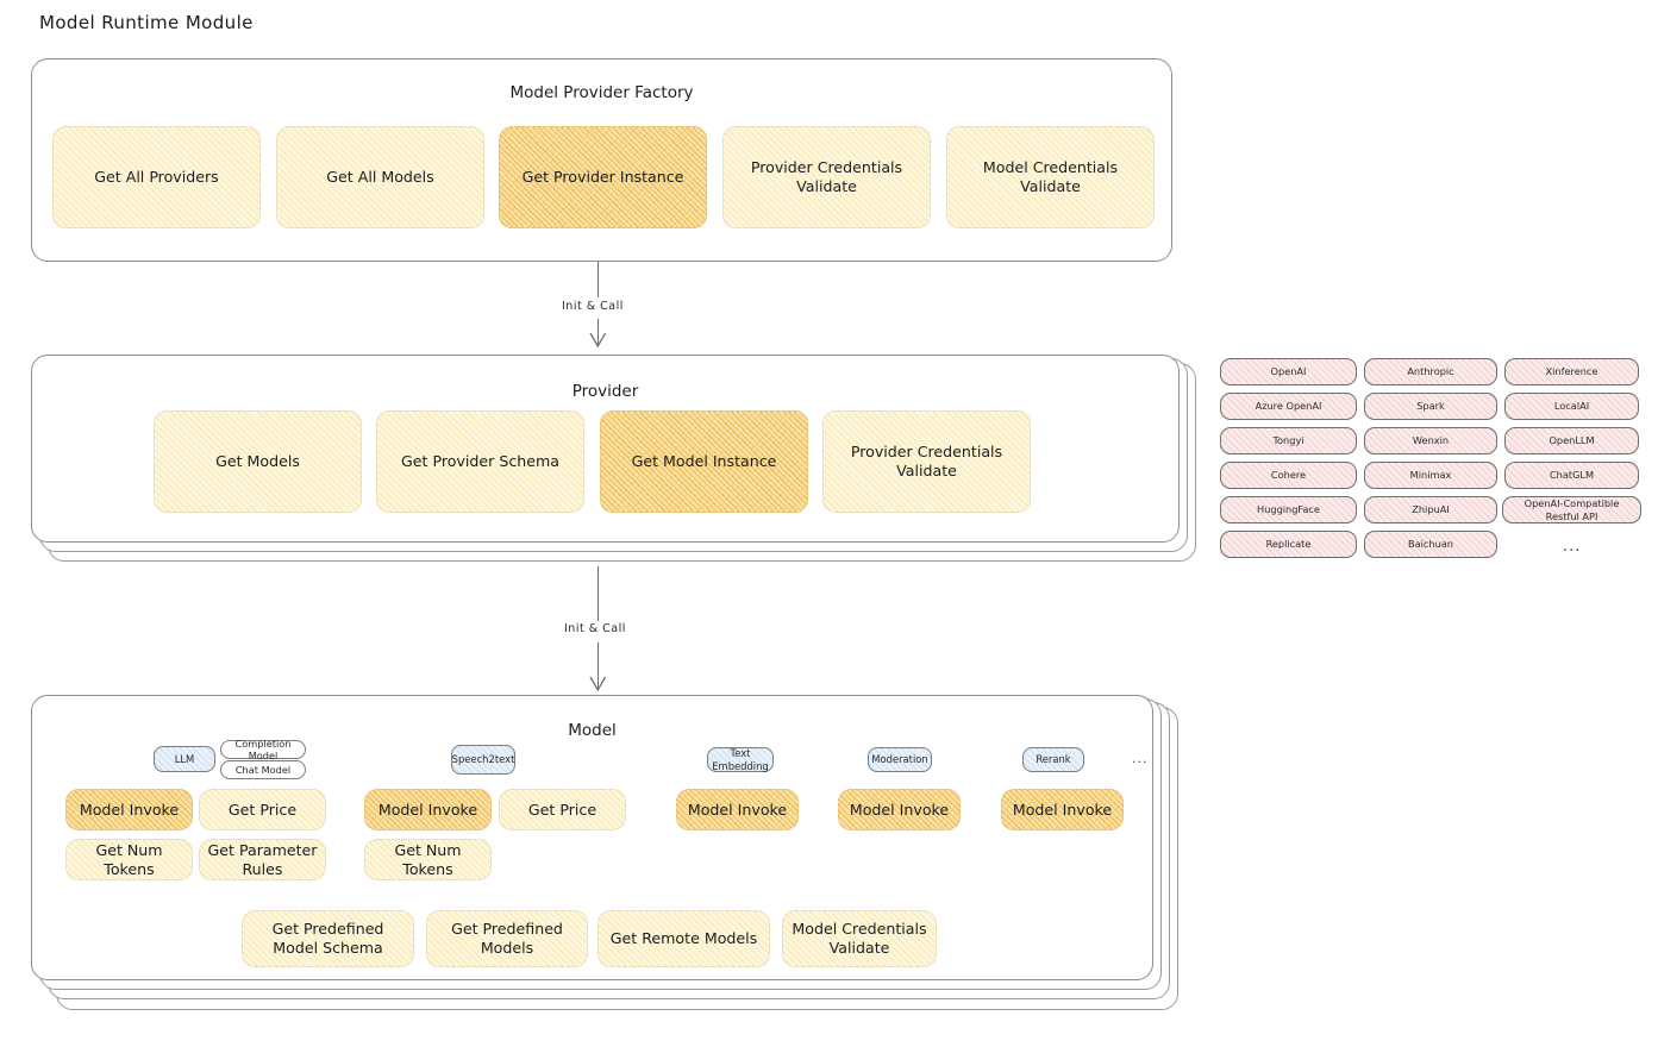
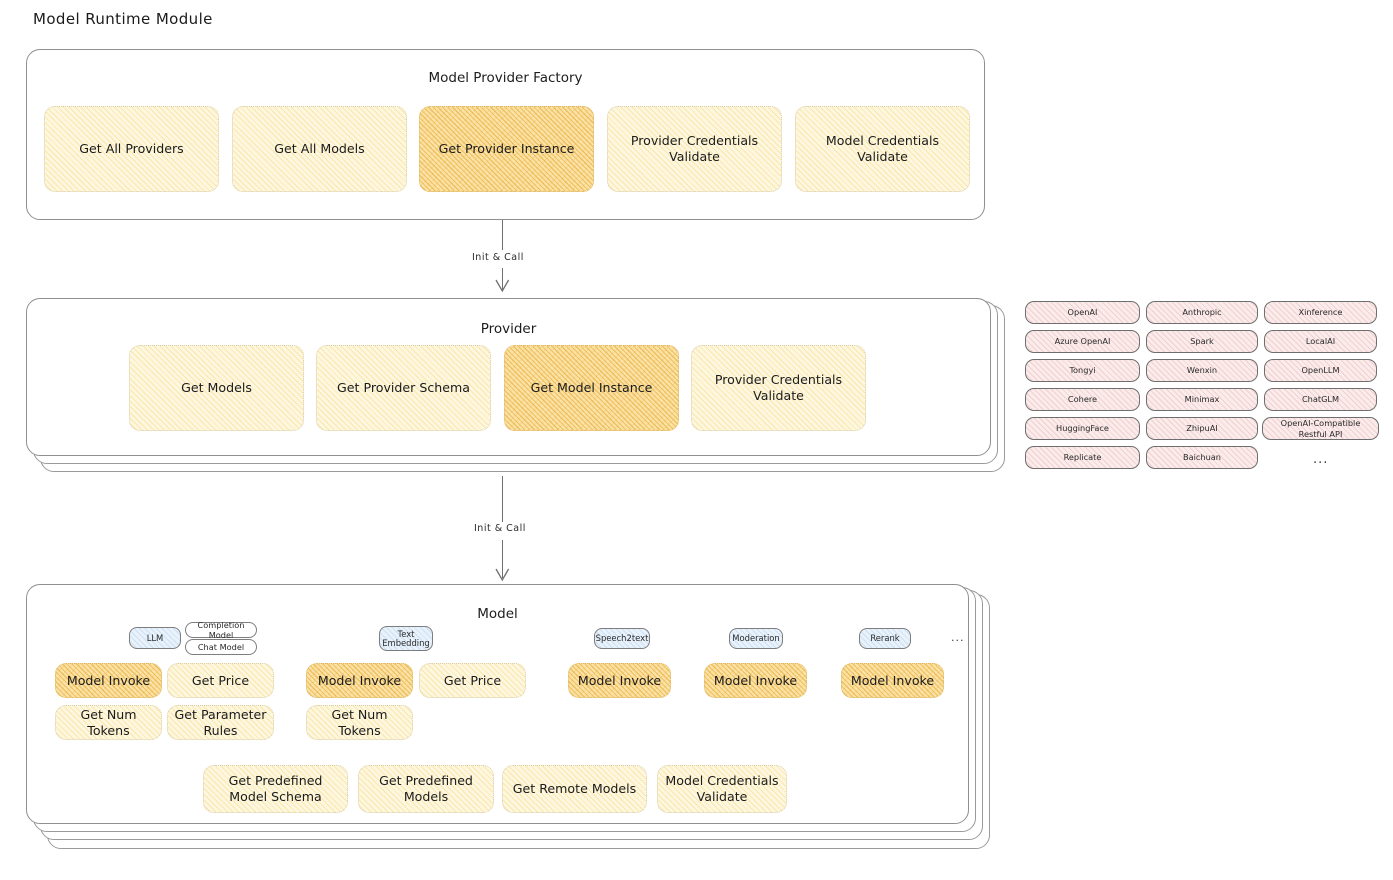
  Model Runtime Module
  Model Provider Factory
  Get All Providers
  Get All Models
  Get Provider Instance
  Provider Credentials Validate
  Model Credentials Validate
  Init & Call
  Provider
  Get Models
  Get Provider Schema
  Get Model Instance
  Provider Credentials Validate
  OpenAI
  Azure OpenAI
  Tongyi
  Cohere
  HuggingFace
  Replicate
  Anthropic
  Spark
  Wenxin
  Minimax
  ZhipuAI
  Baichuan
  Xinference
  LocalAI
  OpenLLM
  ChatGLM
  OpenAI-Compatible Restful API
  ...
  Init & Call
  Model
  LLM
  Completion Model
  Chat Model
  Model Invoke
  Get Price
  Get Num Tokens
  Get Parameter Rules
- Speech2text
+ Text Embedding
  Model Invoke
  Get Price
  Get Num Tokens
- Text Embedding
+ Speech2text
  Model Invoke
  Moderation
  Model Invoke
  Rerank
  Model Invoke
  ...
  Get Predefined Model Schema
  Get Predefined Models
  Get Remote Models
  Model Credentials Validate
